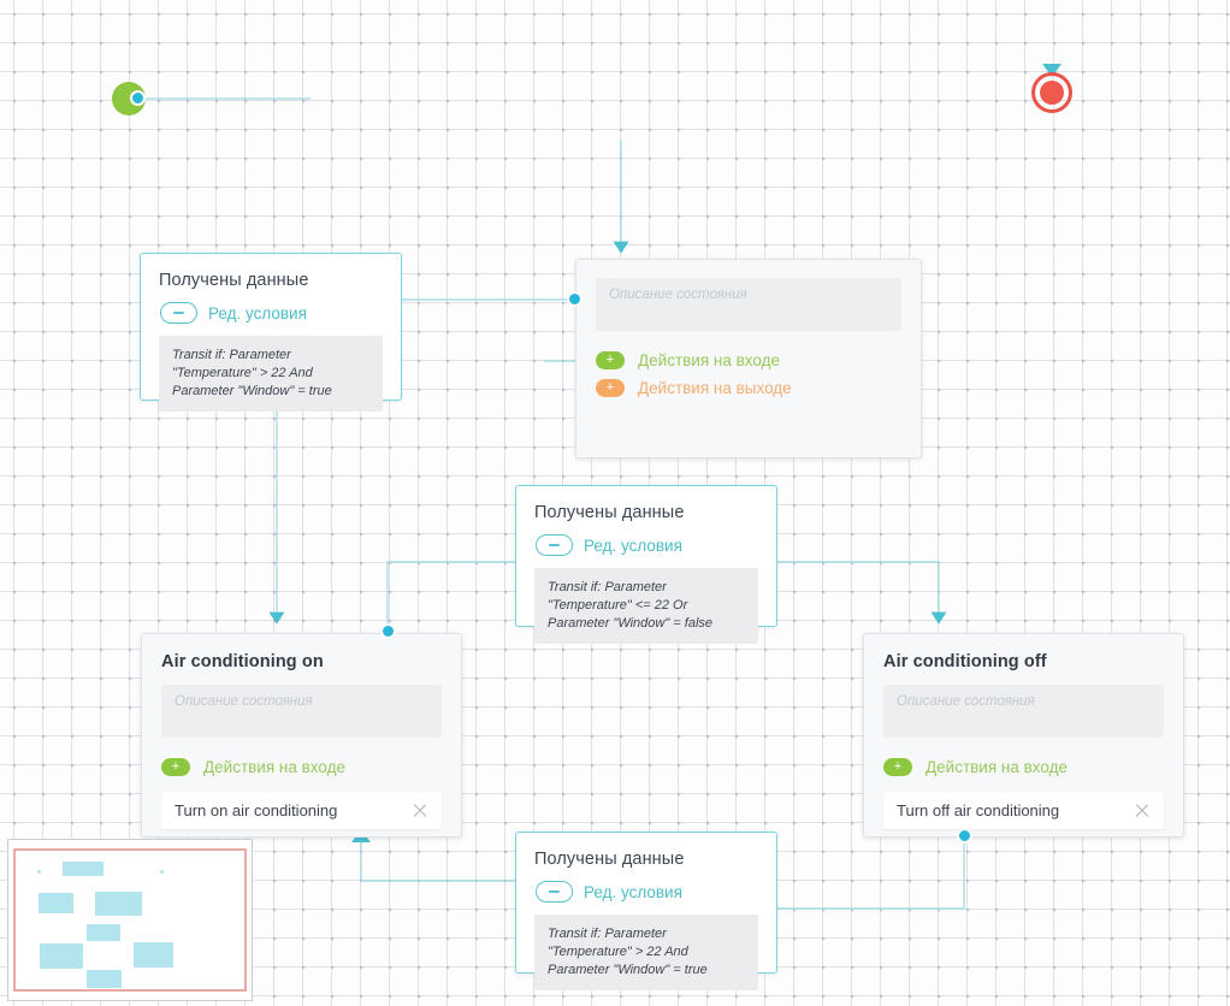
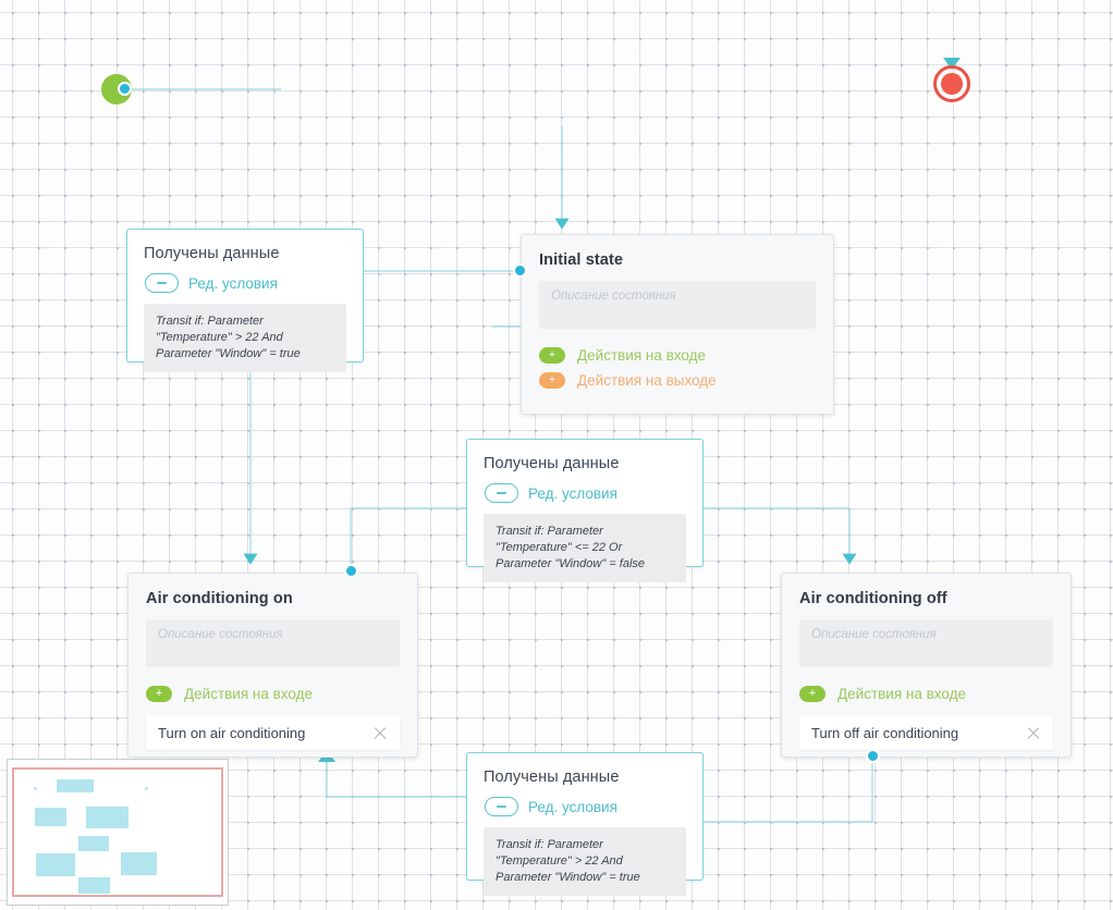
  Получены данные
  Ред. условия
  Transit if: Parameter "Temperature" > 22 And Parameter "Window" = true
+ Initial state
  Описание состояния
  +
  Действия на входе
  +
  Действия на выходе
  Получены данные
  Ред. условия
  Transit if: Parameter "Temperature" <= 22 Or Parameter "Window" = false
  Air conditioning on
  Описание состояния
  +
  Действия на входе
  Turn on air conditioning
  Air conditioning off
  Описание состояния
  +
  Действия на входе
  Turn off air conditioning
  Получены данные
  Ред. условия
  Transit if: Parameter "Temperature" > 22 And Parameter "Window" = true
